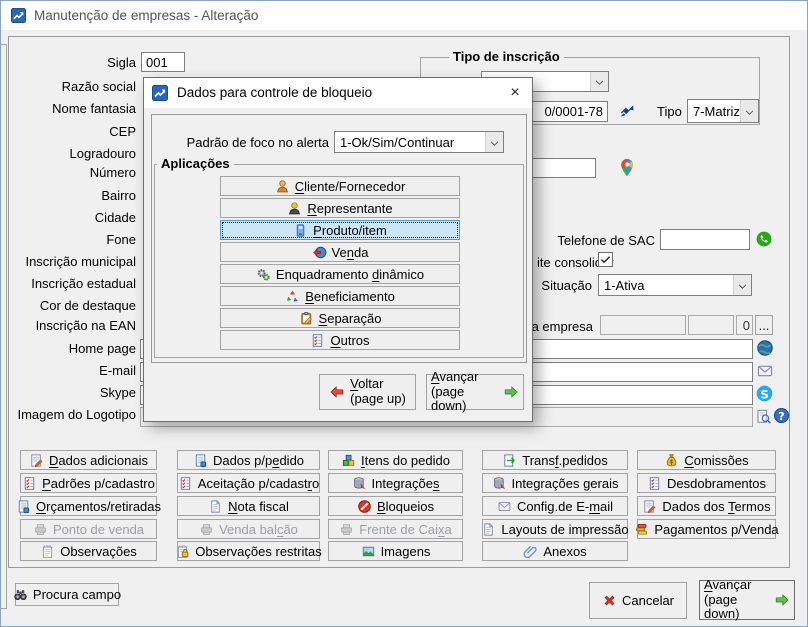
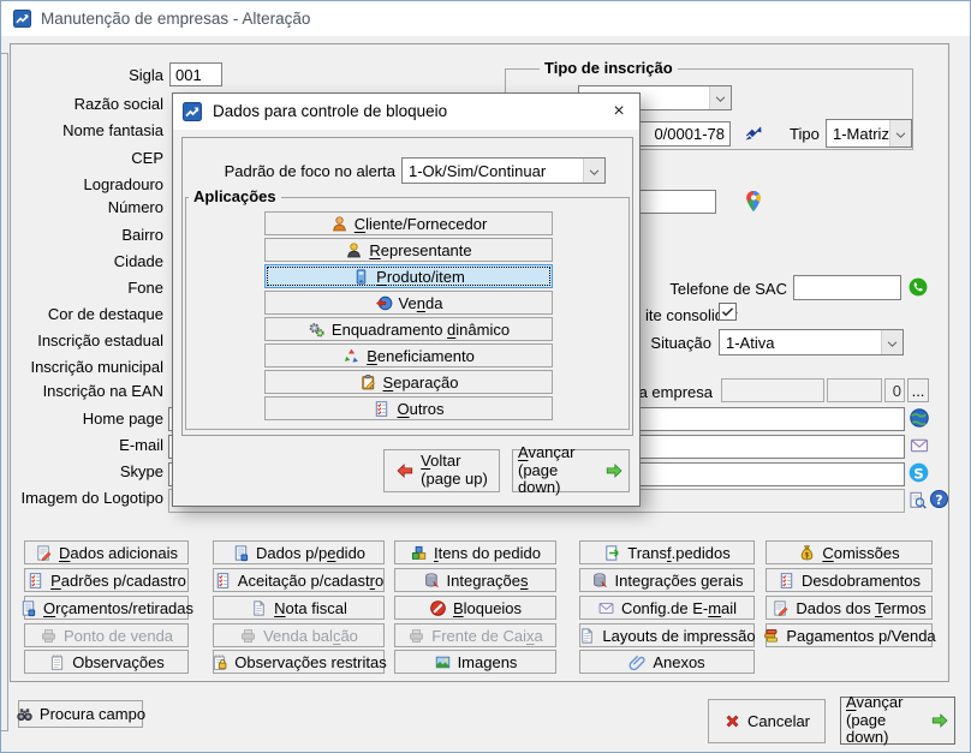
  Manutenção de empresas - Alteração
  Sigla
  Razão social
  Nome fantasia
  CEP
  Logradouro
  Número
  Bairro
  Cidade
  Fone
- Inscrição municipal
+ Cor de destaque
  Inscrição estadual
- Cor de destaque
+ Inscrição municipal
  Inscrição na EAN
  Home page
  E-mail
  Skype
  Imagem do Logotipo
  001
  Tipo de inscrição
  0/0001-78
  Tipo
- 7-Matriz
+ 1-Matriz
  Telefone de SAC
  ite consoli
  Situação
  1-Ativa
  a empresa
  0
  ...
  S
  ?
  Dados adicionais
  Dados p/pedido
  Itens do pedido
  Transf.pedidos
  Comissões
  Padrões p/cadastro
  Aceitação p/cadastro
  Integrações
  Integrações gerais
  Desdobramentos
  Orçamentos/retiradas
  Nota fiscal
  Bloqueios
  Config.de E-mail
  Dados dos Termos
  Ponto de venda
  Venda balcão
  Frente de Caixa
  Layouts de impressão
  Pagamentos p/Venda
  Observações
  Observações restritas
  Imagens
  Anexos
  Procura campo
  Cancelar
  Avançar
  (page down)
  Dados para controle de bloqueio
  ×
  Padrão de foco no alerta
  1-Ok/Sim/Continuar
  Aplicações
  Cliente/Fornecedor
  Representante
  Produto/item
  Venda
  Enquadramento dinâmico
  Beneficiamento
  Separação
  Outros
  Voltar
  (page up)
  Avançar
  (page down)
